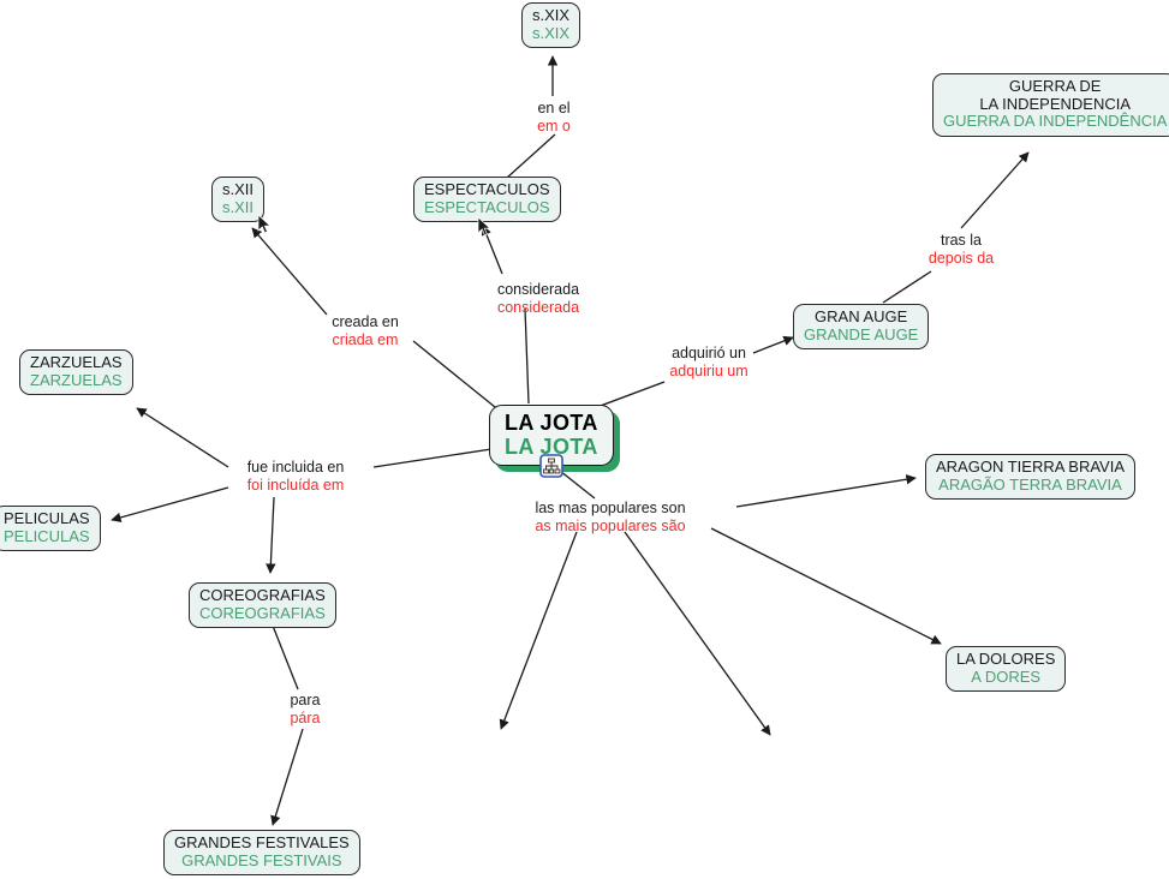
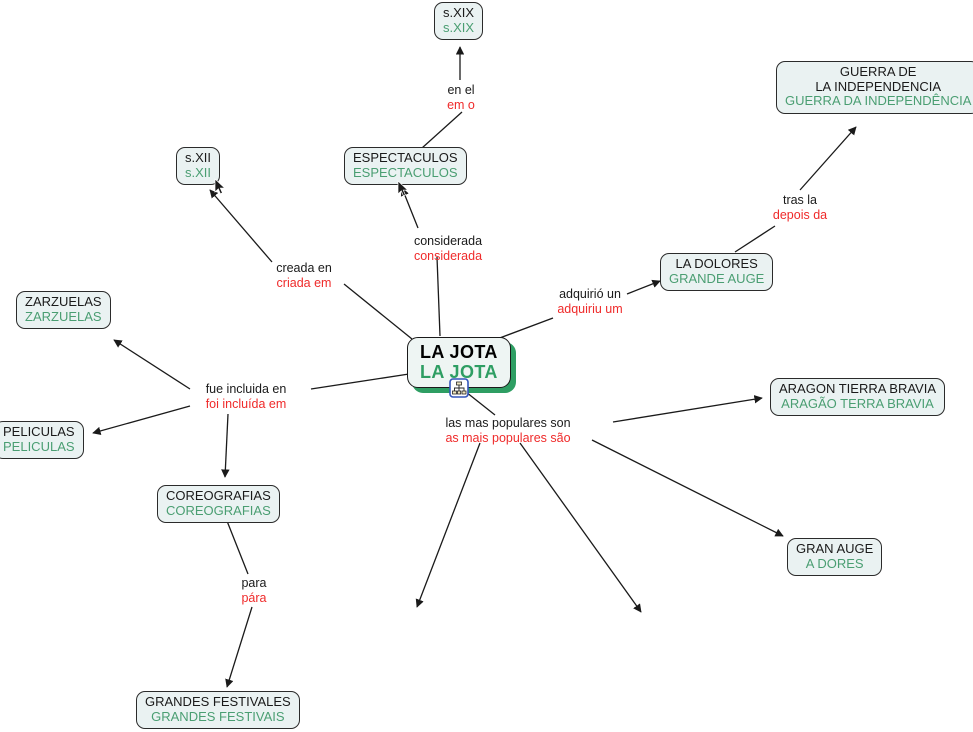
  s.XIX
  s.XIX
  GUERRA DE
  LA INDEPENDENCIA
  GUERRA DA INDEPENDÊNCIA
  ESPECTACULOS
  ESPECTACULOS
  s.XII
  s.XII
- GRAN AUGE
+ LA DOLORES
  GRANDE AUGE
  ZARZUELAS
  ZARZUELAS
  ARAGON TIERRA BRAVIA
  ARAGÃO TERRA BRAVIA
  PELICULAS
  PELICULAS
  COREOGRAFIAS
  COREOGRAFIAS
- LA DOLORES
+ GRAN AUGE
  A DORES
  GRANDES FESTIVALES
  GRANDES FESTIVAIS
  LA JOTA
  LA JOTA
  en el
  em o
  tras la
  depois da
  considerada
  considerada
  creada en
  criada em
  adquirió un
  adquiriu um
  fue incluida en
  foi incluída em
  las mas populares son
  as mais populares são
  para
  pára
